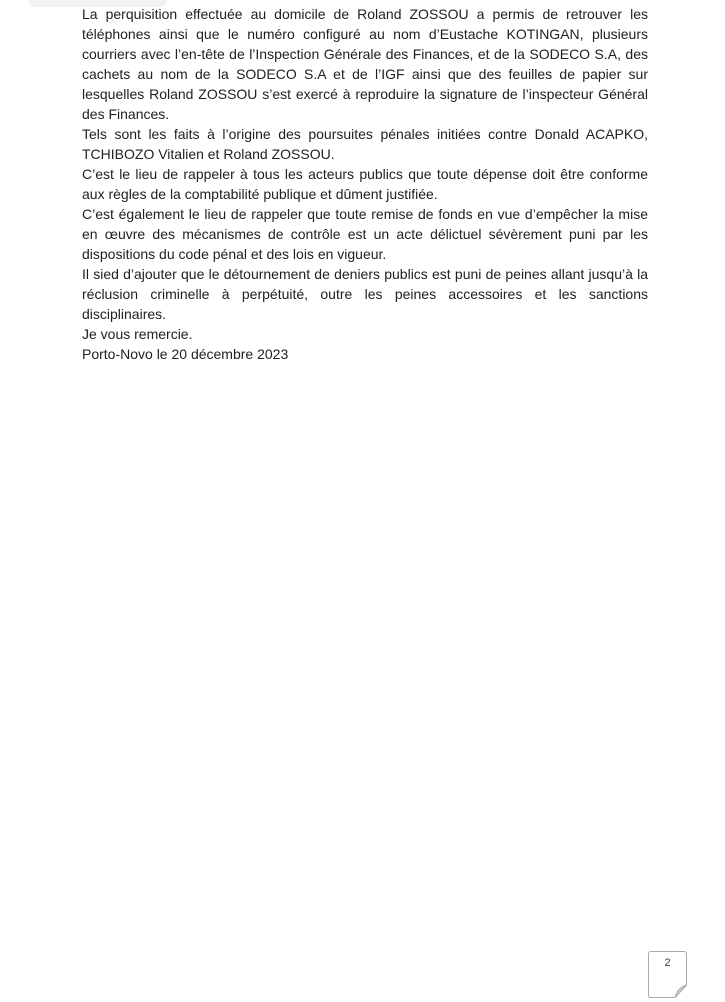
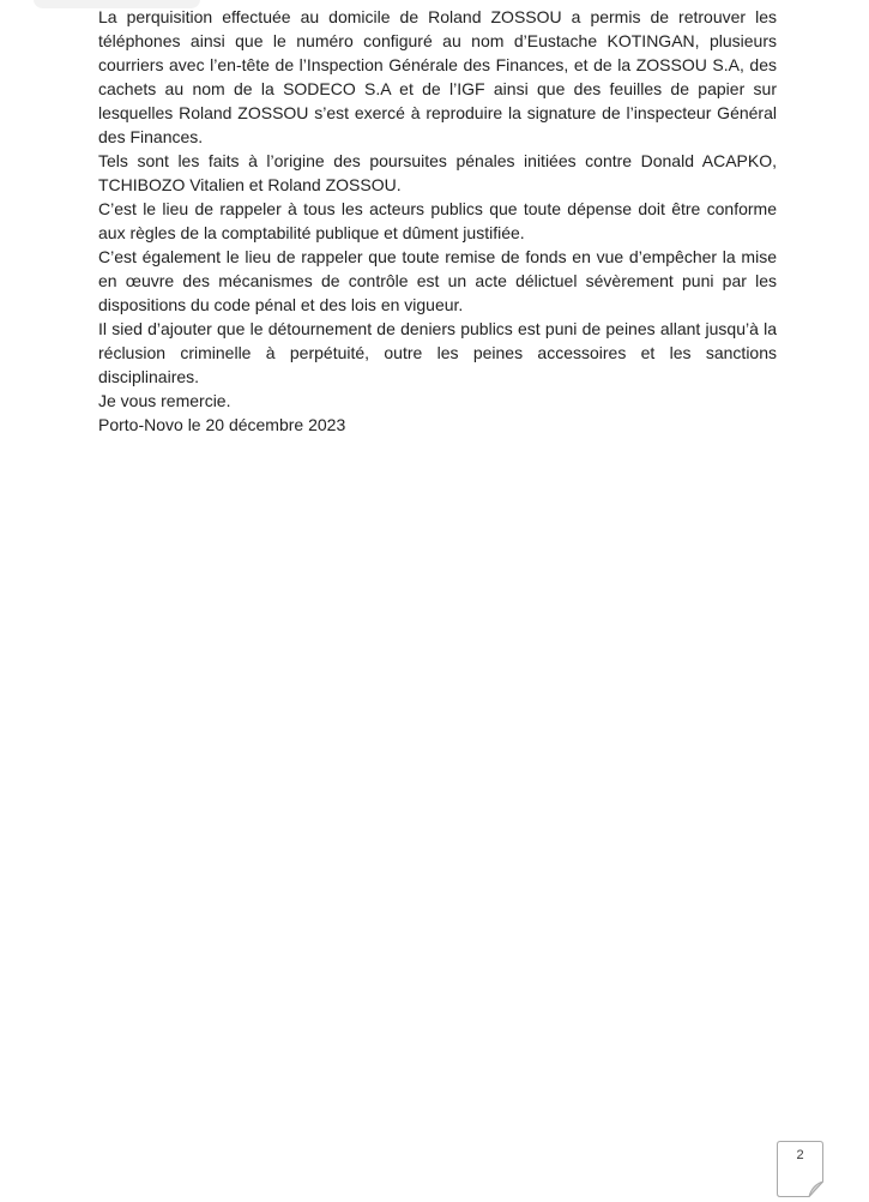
- La perquisition effectuée au domicile de Roland ZOSSOU a permis de retrouver les téléphones ainsi que le numéro configuré au nom d’Eustache KOTINGAN, plusieurs courriers avec l’en-tête de l’Inspection Générale des Finances, et de la SODECO S.A, des cachets au nom de la SODECO S.A et de l’IGF ainsi que des feuilles de papier sur lesquelles Roland ZOSSOU s’est exercé à reproduire la signature de l’inspecteur Général des Finances.
+ La perquisition effectuée au domicile de Roland ZOSSOU a permis de retrouver les téléphones ainsi que le numéro configuré au nom d’Eustache KOTINGAN, plusieurs courriers avec l’en-tête de l’Inspection Générale des Finances, et de la ZOSSOU S.A, des cachets au nom de la SODECO S.A et de l’IGF ainsi que des feuilles de papier sur lesquelles Roland ZOSSOU s’est exercé à reproduire la signature de l’inspecteur Général des Finances.
  Tels sont les faits à l’origine des poursuites pénales initiées contre Donald ACAPKO, TCHIBOZO Vitalien et Roland ZOSSOU.
  C’est le lieu de rappeler à tous les acteurs publics que toute dépense doit être conforme aux règles de la comptabilité publique et dûment justifiée.
  C’est également le lieu de rappeler que toute remise de fonds en vue d’empêcher la mise en œuvre des mécanismes de contrôle est un acte délictuel sévèrement puni par les dispositions du code pénal et des lois en vigueur.
  Il sied d’ajouter que le détournement de deniers publics est puni de peines allant jusqu’à la réclusion criminelle à perpétuité, outre les peines accessoires et les sanctions disciplinaires.
  Je vous remercie.
  Porto-Novo le 20 décembre 2023
  2
